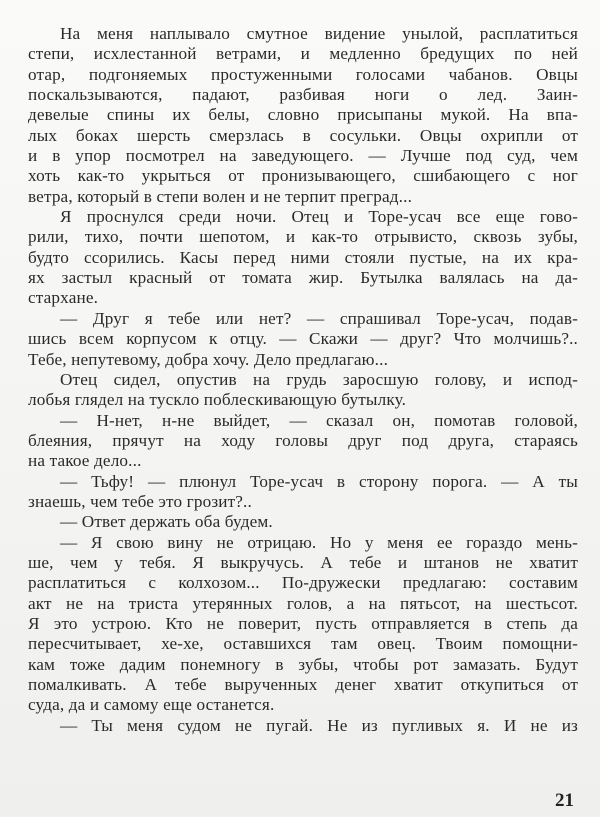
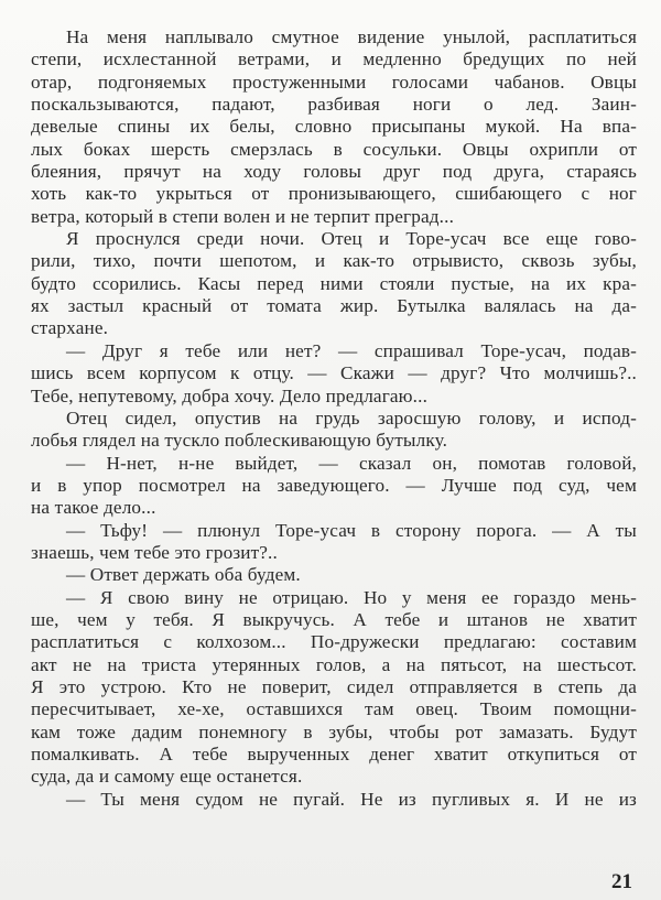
  На меня наплывало смутное видение унылой, расплатиться
  степи, исхлестанной ветрами, и медленно бредущих по ней
  отар, подгоняемых простуженными голосами чабанов. Овцы
  поскальзываются, падают, разбивая ноги о лед. Заин-
  девелые спины их белы, словно присыпаны мукой. На впа-
  лых боках шерсть смерзлась в сосульки. Овцы охрипли от
- и в упор посмотрел на заведующего. — Лучше под суд, чем
+ блеяния, прячут на ходу головы друг под друга, стараясь
  хоть как-то укрыться от пронизывающего, сшибающего с ног
  ветра, который в степи волен и не терпит преград...
  Я проснулся среди ночи. Отец и Торе-усач все еще гово-
  рили, тихо, почти шепотом, и как-то отрывисто, сквозь зубы,
  будто ссорились. Касы перед ними стояли пустые, на их кра-
  ях застыл красный от томата жир. Бутылка валялась на да-
  стархане.
  — Друг я тебе или нет? — спрашивал Торе-усач, подав-
  шись всем корпусом к отцу. — Скажи — друг? Что молчишь?..
  Тебе, непутевому, добра хочу. Дело предлагаю...
  Отец сидел, опустив на грудь заросшую голову, и испод-
  лобья глядел на тускло поблескивающую бутылку.
  — Н-нет, н-не выйдет, — сказал он, помотав головой,
- блеяния, прячут на ходу головы друг под друга, стараясь
+ и в упор посмотрел на заведующего. — Лучше под суд, чем
  на такое дело...
  — Тьфу! — плюнул Торе-усач в сторону порога. — А ты
  знаешь, чем тебе это грозит?..
  — Ответ держать оба будем.
  — Я свою вину не отрицаю. Но у меня ее гораздо мень-
  ше, чем у тебя. Я выкручусь. А тебе и штанов не хватит
  расплатиться с колхозом... По-дружески предлагаю: составим
  акт не на триста утерянных голов, а на пятьсот, на шестьсот.
- Я это устрою. Кто не поверит, пусть отправляется в степь да
+ Я это устрою. Кто не поверит, сидел отправляется в степь да
  пересчитывает, хе-хе, оставшихся там овец. Твоим помощни-
  кам тоже дадим понемногу в зубы, чтобы рот замазать. Будут
  помалкивать. А тебе вырученных денег хватит откупиться от
  суда, да и самому еще останется.
  — Ты меня судом не пугай. Не из пугливых я. И не из
  21
